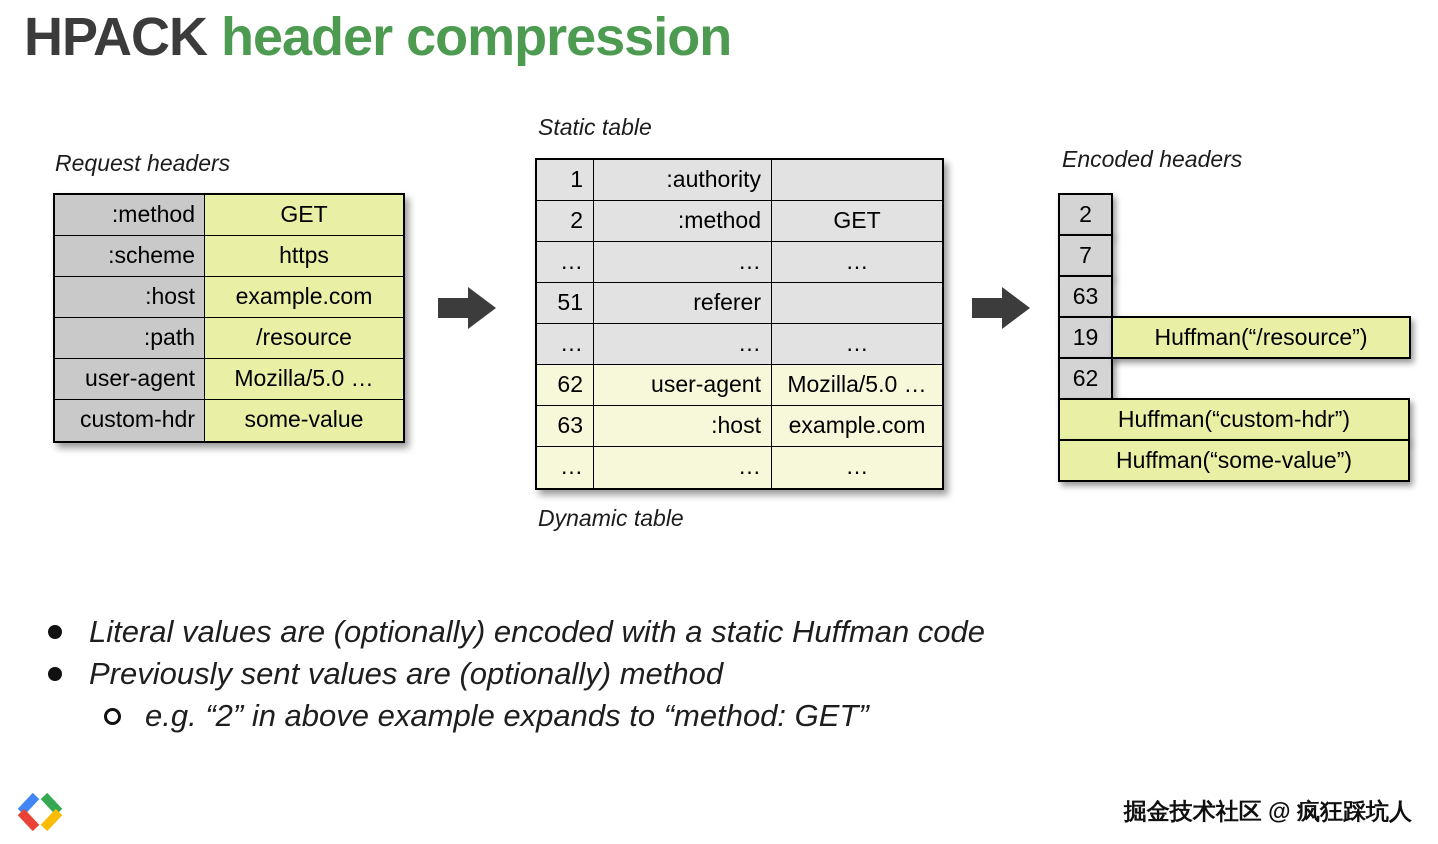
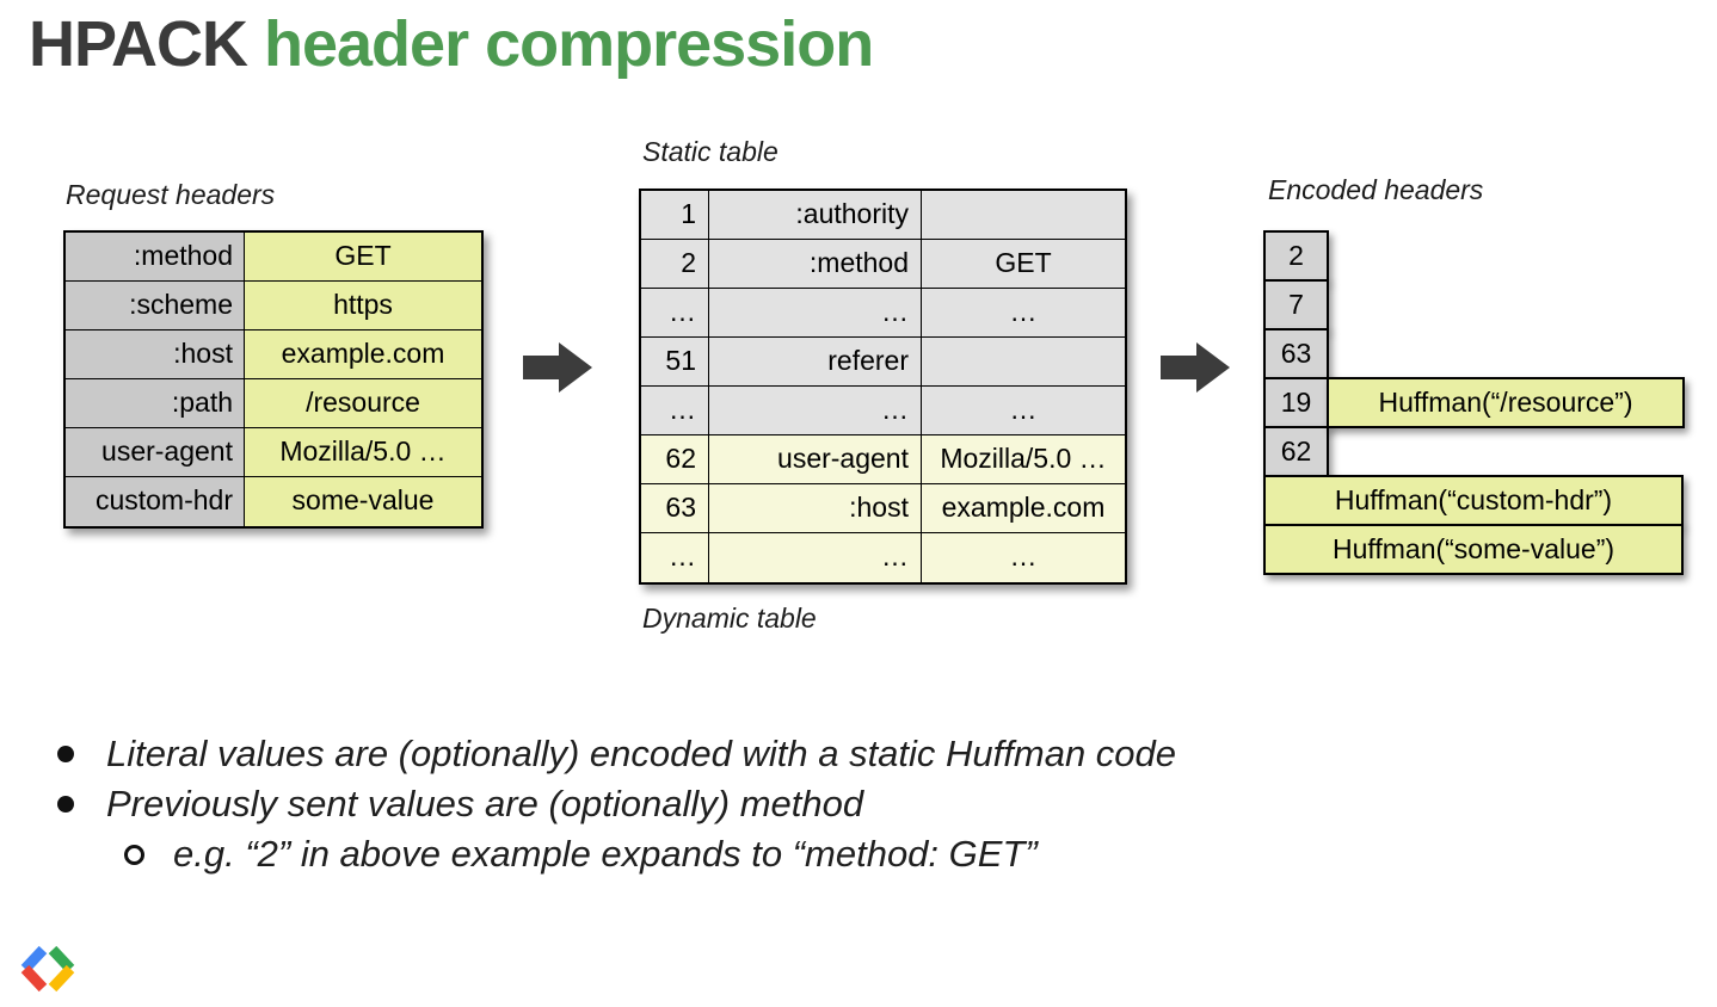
  HPACK header compression
  Request headers
  Static table
  Dynamic table
  Encoded headers
  :method
  GET
  :scheme
  https
  :host
  example.com
  :path
  /resource
  user-agent
  Mozilla/5.0 …
  custom-hdr
  some-value
  1
  :authority
  2
  :method
  GET
  …
  …
  …
  51
  referer
  …
  …
  …
  62
  user-agent
  Mozilla/5.0 …
  63
  :host
  example.com
  …
  …
  …
  2
  7
  63
  19
  62
  Huffman(“/resource”)
  Huffman(“custom-hdr”)
  Huffman(“some-value”)
  Literal values are (optionally) encoded with a static Huffman code
  Previously sent values are (optionally) method
  e.g. “2” in above example expands to “method: GET”
- 掘金技术社区 @ 疯狂踩坑人
